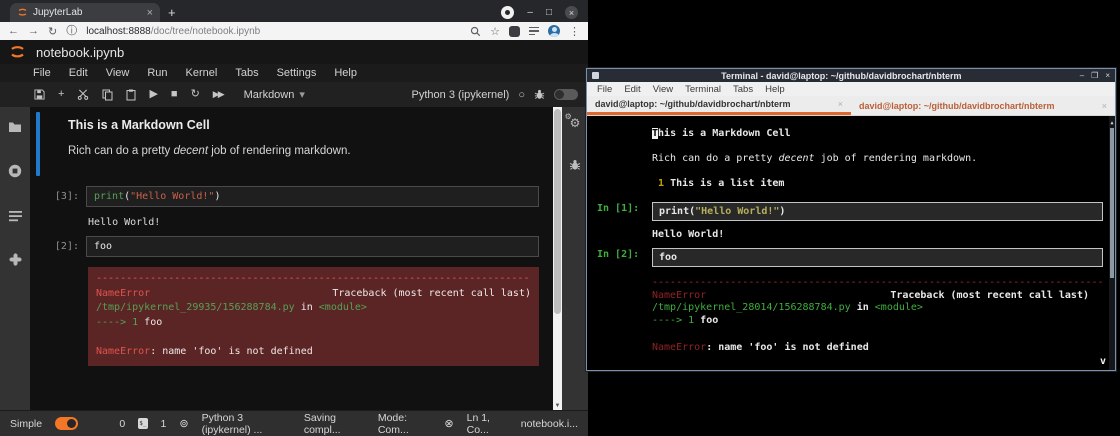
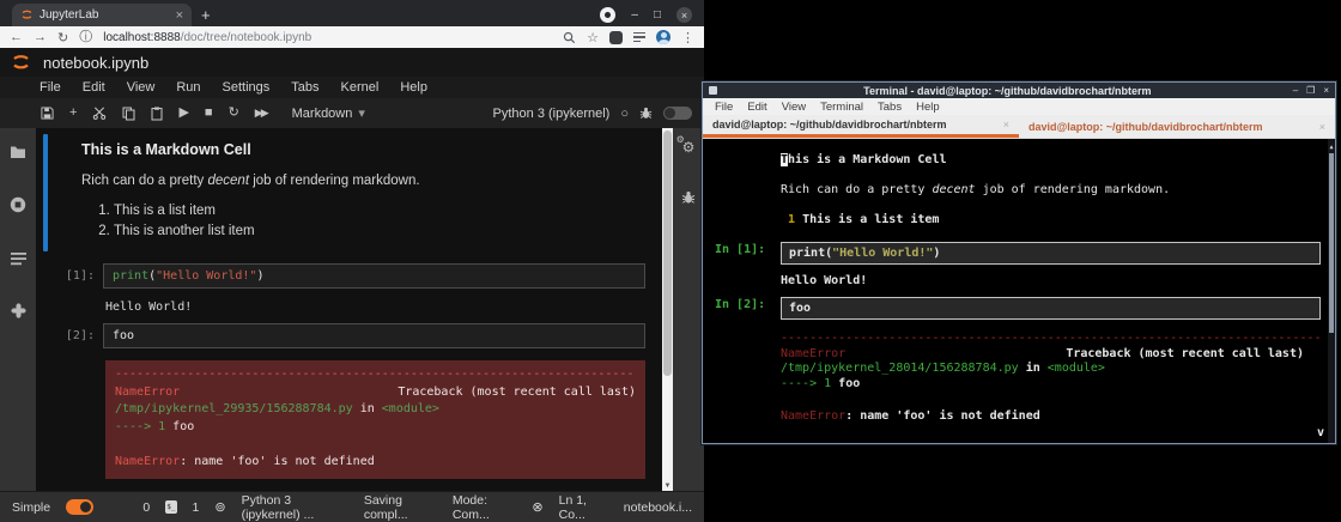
  JupyterLab
  ×
  +
  –
  □
  ×
  ←
  →
  ↻
  ⓘ
  localhost:8888/doc/tree/notebook.ipynb
  ☆
  ⋮
  notebook.ipynb
  File
  Edit
  View
  Run
- Kernel
+ Settings
  Tabs
- Settings
+ Kernel
  Help
  +
  ▶
  ■
  ↻
  ▶▶
  Markdown
  ▾
  Python 3 (ipykernel)
  ○
  This is a Markdown Cell
  Rich can do a pretty decent job of rendering markdown.
+ This is a list item
+ This is another list item
- [3]:
+ [1]:
  print("Hello World!")
  Hello World!
  [2]:
  foo
  ------------------------------------------------------------------------
  NameError
  Traceback (most recent call last)
  /tmp/ipykernel_29935/156288784.py in <module>
  ----> 1 foo
  NameError: name 'foo' is not defined
  ⚙
  ⚙
  Simple
  0
  1
  ⊚
  Python 3 (ipykernel) ...
  Saving compl...
  Mode: Com...
  ⊗
  Ln 1, Co...
  notebook.i...
  Terminal - david@laptop: ~/github/davidbrochart/nbterm
  –
  ❐
  ×
  File
  Edit
  View
  Terminal
  Tabs
  Help
  david@laptop: ~/github/davidbrochart/nbterm
  ×
  david@laptop: ~/github/davidbrochart/nbterm
  ×
  This is a Markdown Cell
  Rich can do a pretty decent job of rendering markdown.
  1 This is a list item
  In [1]:
  print("Hello World!")
  Hello World!
  In [2]:
  foo
  ---------------------------------------------------------------------------
  NameError
  Traceback (most recent call last)
  /tmp/ipykernel_28014/156288784.py in <module>
  ----> 1 foo
  NameError: name 'foo' is not defined
  v
